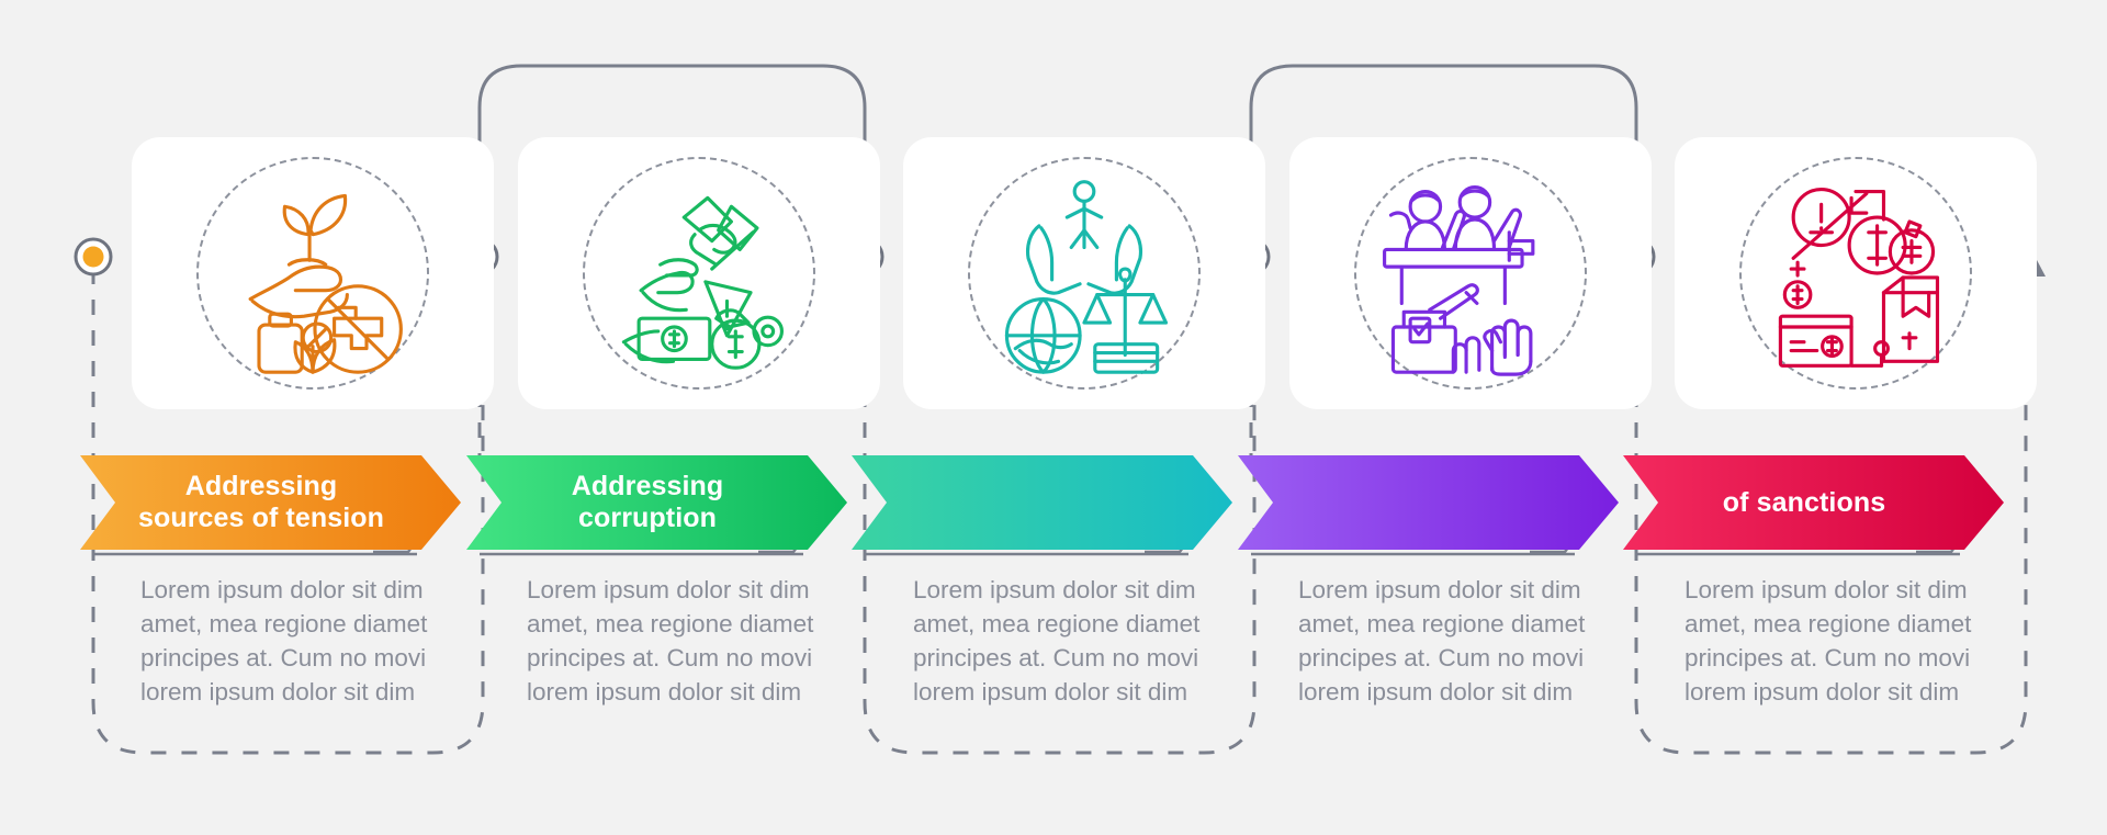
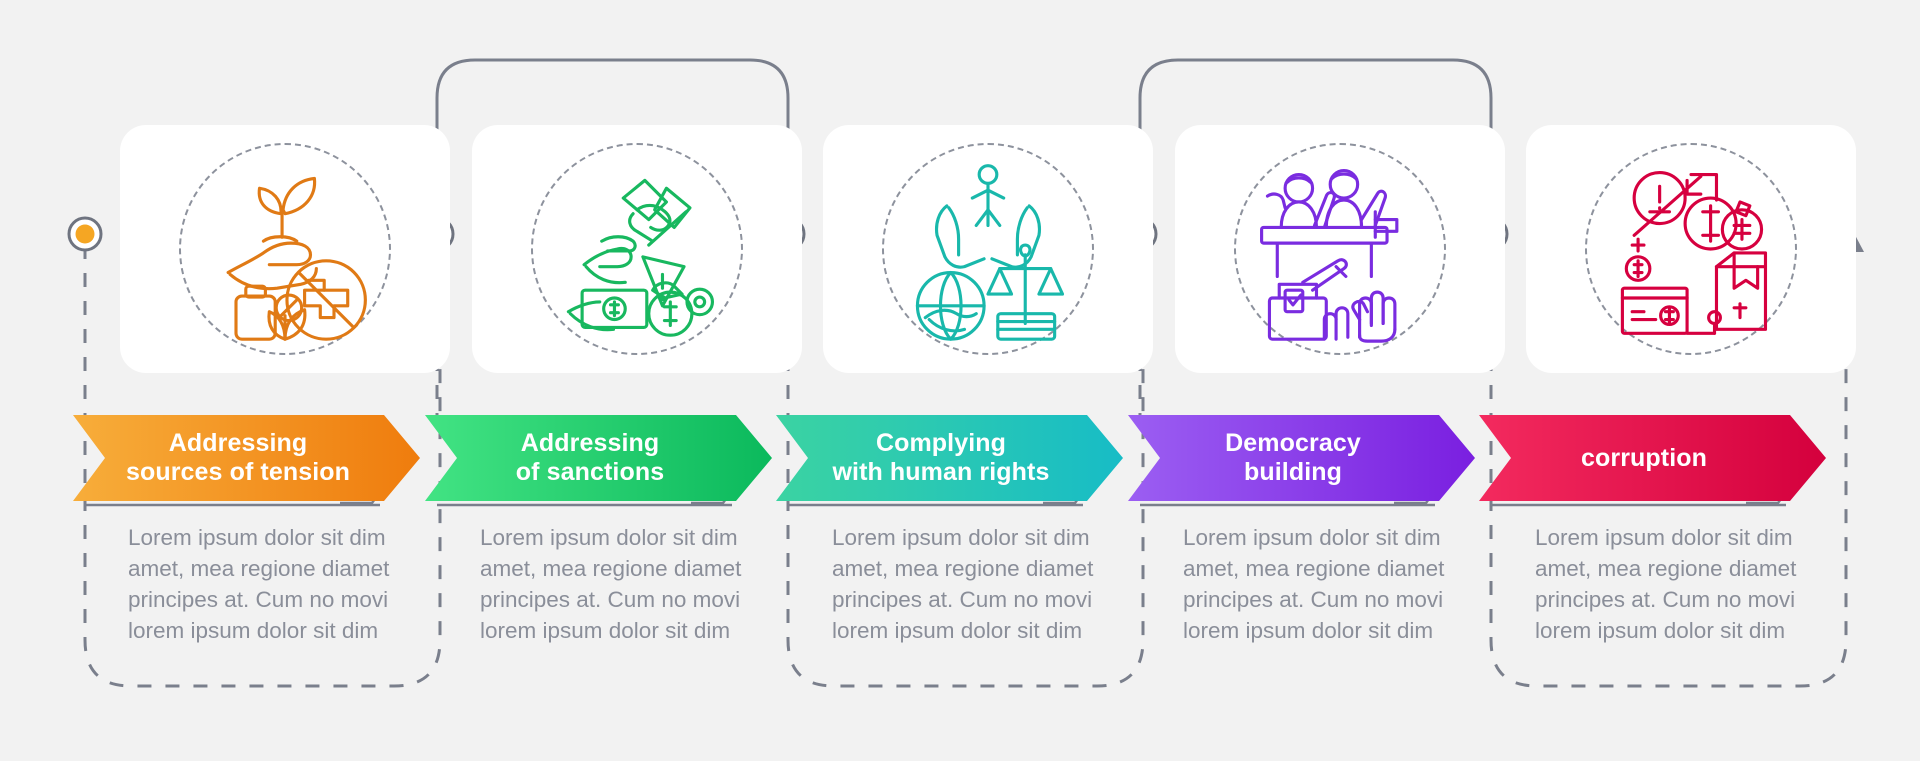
  Addressing
  sources of tension
  Addressing
- corruption
+ of sanctions
+ Complying
+ with human rights
+ Democracy
+ building
- of sanctions
+ corruption
  Lorem ipsum dolor sit dim amet, mea regione diamet principes at. Cum no movi lorem ipsum dolor sit dim
  Lorem ipsum dolor sit dim amet, mea regione diamet principes at. Cum no movi lorem ipsum dolor sit dim
  Lorem ipsum dolor sit dim amet, mea regione diamet principes at. Cum no movi lorem ipsum dolor sit dim
  Lorem ipsum dolor sit dim amet, mea regione diamet principes at. Cum no movi lorem ipsum dolor sit dim
  Lorem ipsum dolor sit dim amet, mea regione diamet principes at. Cum no movi lorem ipsum dolor sit dim
